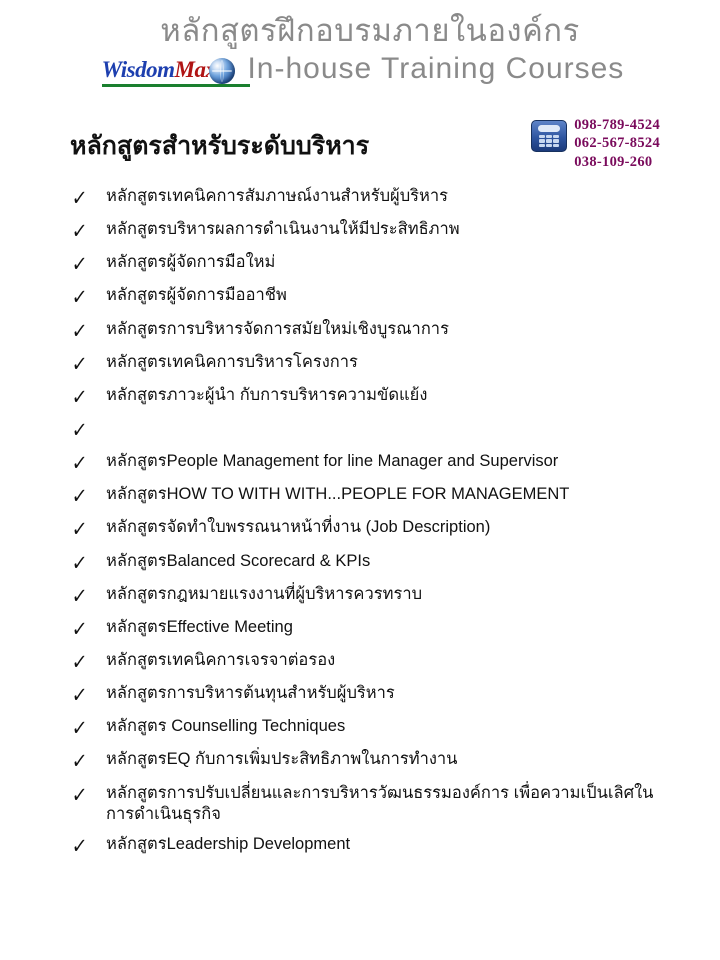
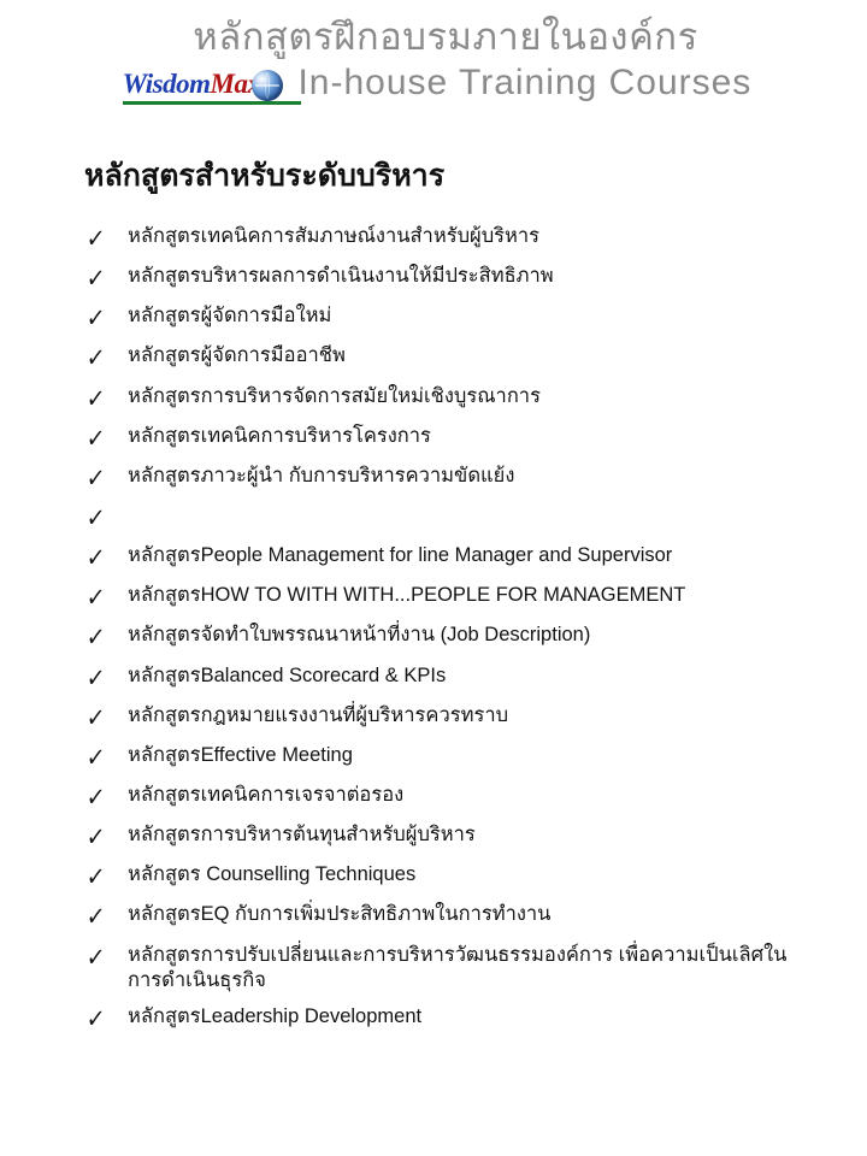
  หลักสูตรฝึกอบรมภายในองค์กร
  Wisdom
  In-house Training Courses
  หลักสูตรสำหรับระดับบริหาร
- 098-789-4524
- 062-567-8524
- 038-109-260
  หลักสูตรเทคนิคการสัมภาษณ์งานสำหรับผู้บริหาร
  หลักสูตรบริหารผลการดำเนินงานให้มีประสิทธิภาพ
  หลักสูตรผู้จัดการมือใหม่
  หลักสูตรผู้จัดการมืออาชีพ
  หลักสูตรการบริหารจัดการสมัยใหม่เชิงบูรณาการ
  หลักสูตรเทคนิคการบริหารโครงการ
  หลักสูตรภาวะผู้นำ กับการบริหารความขัดแย้ง
  หลักสูตรPeople Management for line Manager and Supervisor
  หลักสูตรHOW TO WITH WITH...PEOPLE FOR MANAGEMENT
  หลักสูตรจัดทำใบพรรณนาหน้าที่งาน (Job Description)
  หลักสูตรBalanced Scorecard & KPIs
  หลักสูตรกฎหมายแรงงานที่ผู้บริหารควรทราบ
  หลักสูตรEffective Meeting
  หลักสูตรเทคนิคการเจรจาต่อรอง
  หลักสูตรการบริหารต้นทุนสำหรับผู้บริหาร
  หลักสูตร Counselling Techniques
  หลักสูตรEQ กับการเพิ่มประสิทธิภาพในการทำงาน
  หลักสูตรการปรับเปลี่ยนและการบริหารวัฒนธรรมองค์การ เพื่อความเป็นเลิศในการดำเนินธุรกิจ
  หลักสูตรLeadership Development
